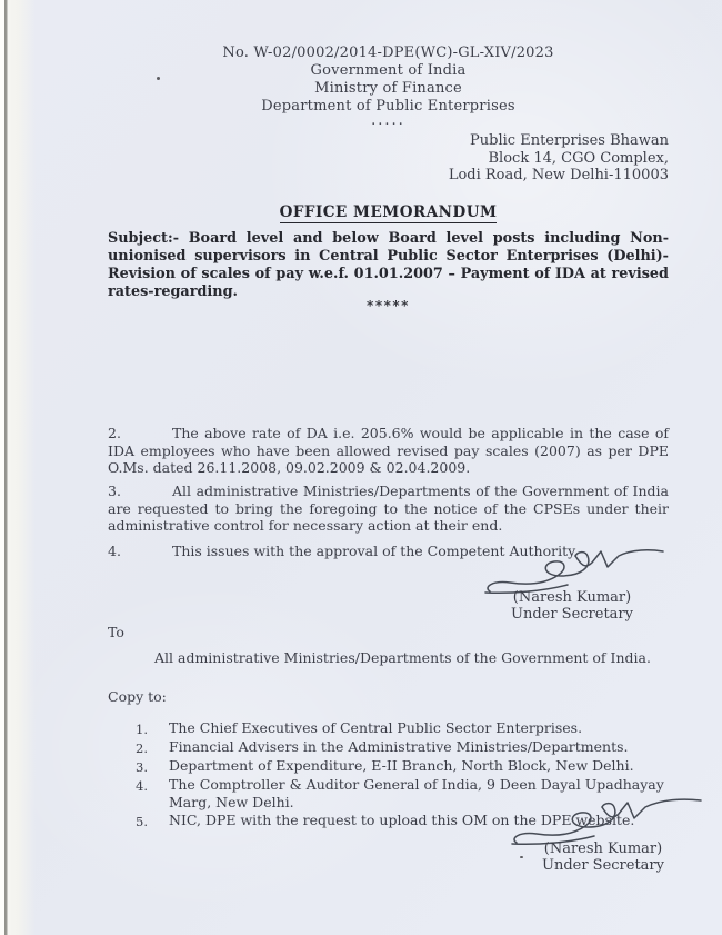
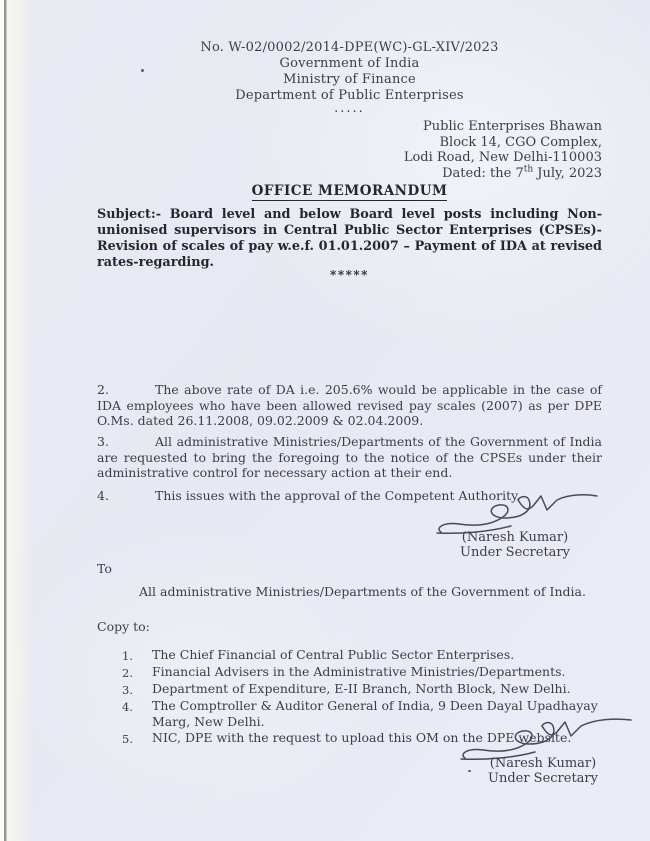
  No. W-02/0002/2014-DPE(WC)-GL-XIV/2023
  Government of India
  Ministry of Finance
  Department of Public Enterprises
  .....
  Public Enterprises Bhawan
  Block 14, CGO Complex,
  Lodi Road, New Delhi-110003
+ Dated: the 7th July, 2023
  OFFICE MEMORANDUM
- Subject:- Board level and below Board level posts including Non-unionised supervisors in Central Public Sector Enterprises (Delhi)-Revision of scales of pay w.e.f. 01.01.2007 – Payment of IDA at revised rates-regarding.
+ Subject:- Board level and below Board level posts including Non-unionised supervisors in Central Public Sector Enterprises (CPSEs)-Revision of scales of pay w.e.f. 01.01.2007 – Payment of IDA at revised rates-regarding.
  *****
  2. The above rate of DA i.e. 205.6% would be applicable in the case of IDA employees who have been allowed revised pay scales (2007) as per DPE O.Ms. dated 26.11.2008, 09.02.2009 & 02.04.2009.
  3. All administrative Ministries/Departments of the Government of India are requested to bring the foregoing to the notice of the CPSEs under their administrative control for necessary action at their end.
  4. This issues with the approval of the Competent Authority.
  (Naresh Kumar)
  Under Secretary
  To
  All administrative Ministries/Departments of the Government of India.
  Copy to:
  1.
- The Chief Executives of Central Public Sector Enterprises.
+ The Chief Financial of Central Public Sector Enterprises.
  2.
  Financial Advisers in the Administrative Ministries/Departments.
  3.
  Department of Expenditure, E-II Branch, North Block, New Delhi.
  4.
  The Comptroller & Auditor General of India, 9 Deen Dayal Upadhayay Marg, New Delhi.
  5.
  NIC, DPE with the request to upload this OM on the DPE website.
  (Naresh Kumar)
  Under Secretary
